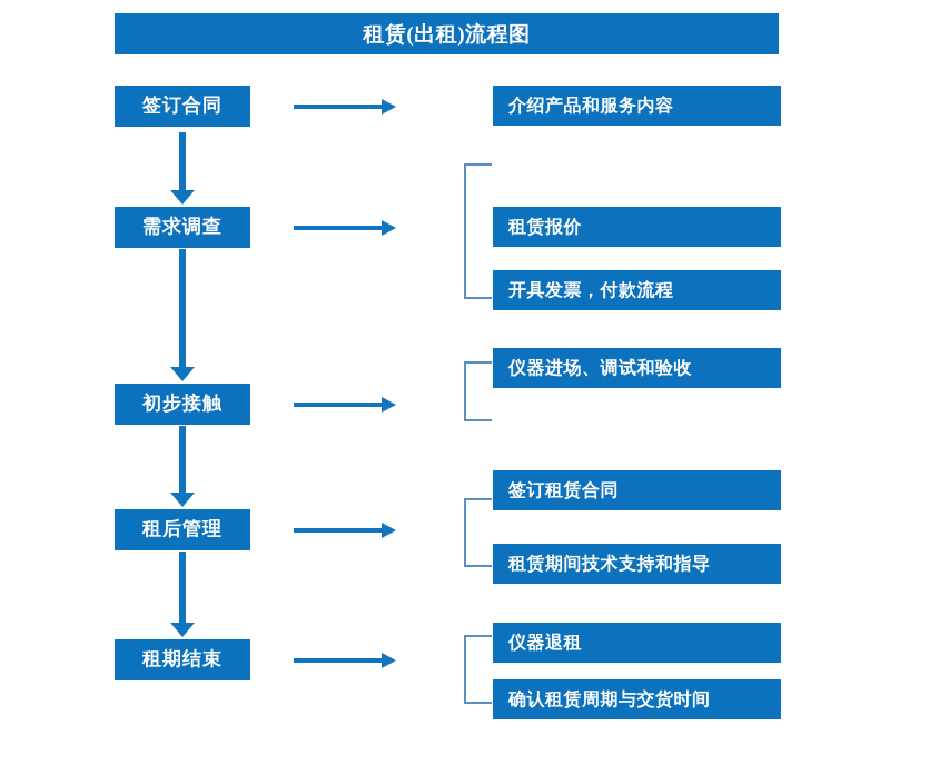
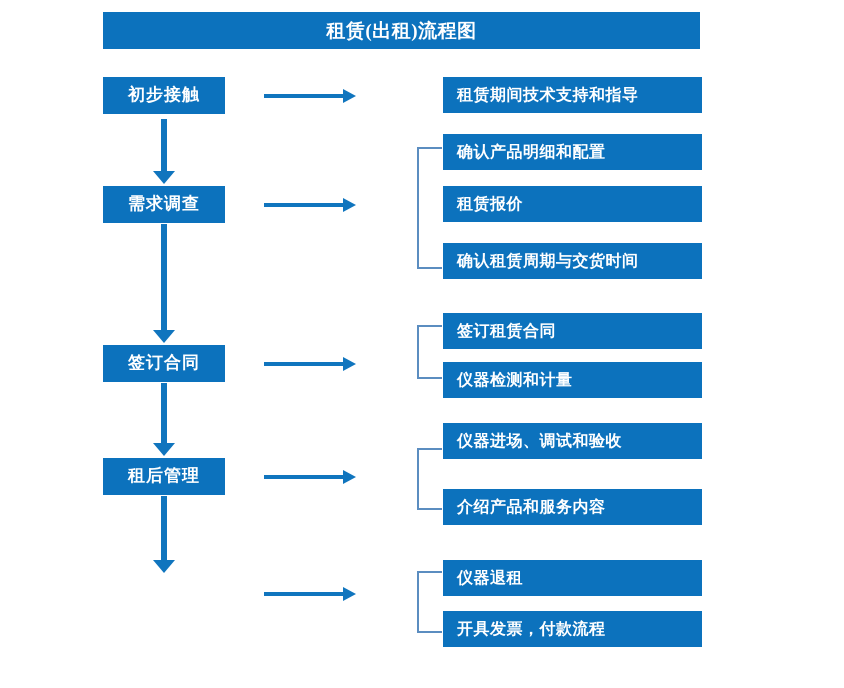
  租赁(出租)流程图
- 签订合同
+ 初步接触
  需求调查
- 初步接触
+ 签订合同
  租后管理
- 租期结束
- 介绍产品和服务内容
+ 租赁期间技术支持和指导
+ 确认产品明细和配置
  租赁报价
- 开具发票，付款流程
+ 确认租赁周期与交货时间
- 仪器进场、调试和验收
+ 签订租赁合同
+ 仪器检测和计量
- 签订租赁合同
+ 仪器进场、调试和验收
- 租赁期间技术支持和指导
+ 介绍产品和服务内容
  仪器退租
- 确认租赁周期与交货时间
+ 开具发票，付款流程
